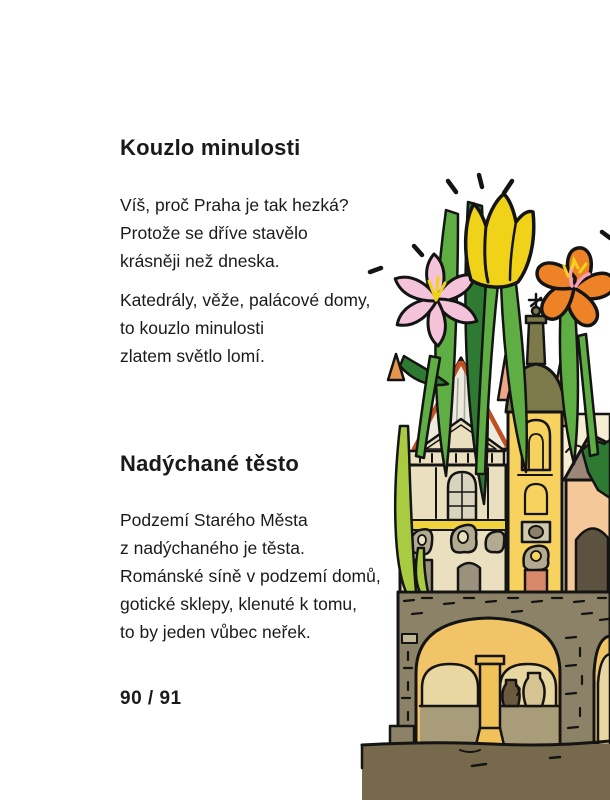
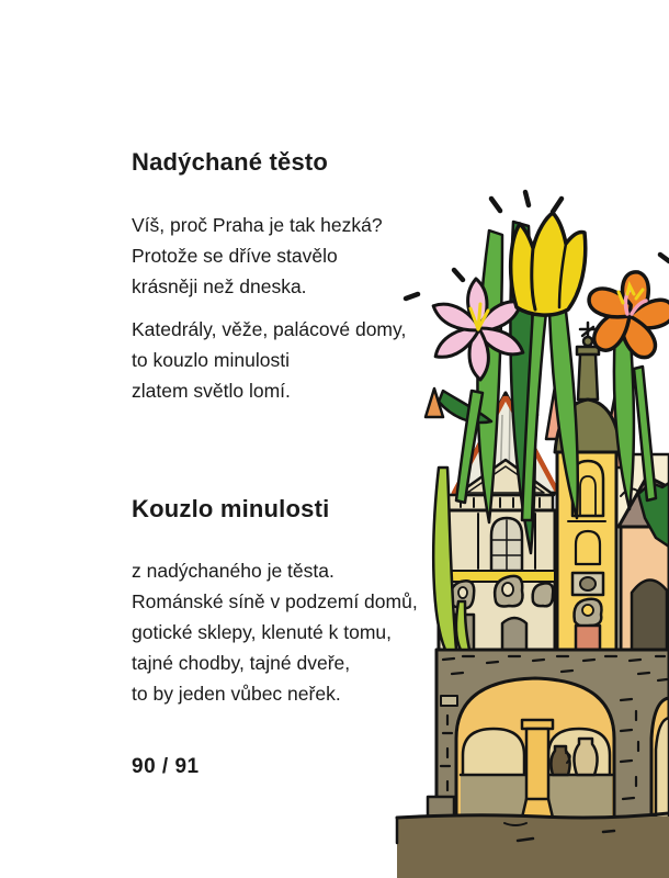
- Kouzlo minulosti
+ Nadýchané těsto
  Víš, proč Praha je tak hezká?
  Protože se dříve stavělo
  krásněji než dneska.
  Katedrály, věže, palácové domy,
  to kouzlo minulosti
  zlatem světlo lomí.
- Nadýchané těsto
+ Kouzlo minulosti
- Podzemí Starého Města
  z nadýchaného je těsta.
  Románské síně v podzemí domů,
  gotické sklepy, klenuté k tomu,
+ tajné chodby, tajné dveře,
  to by jeden vůbec neřek.
  90 / 91
